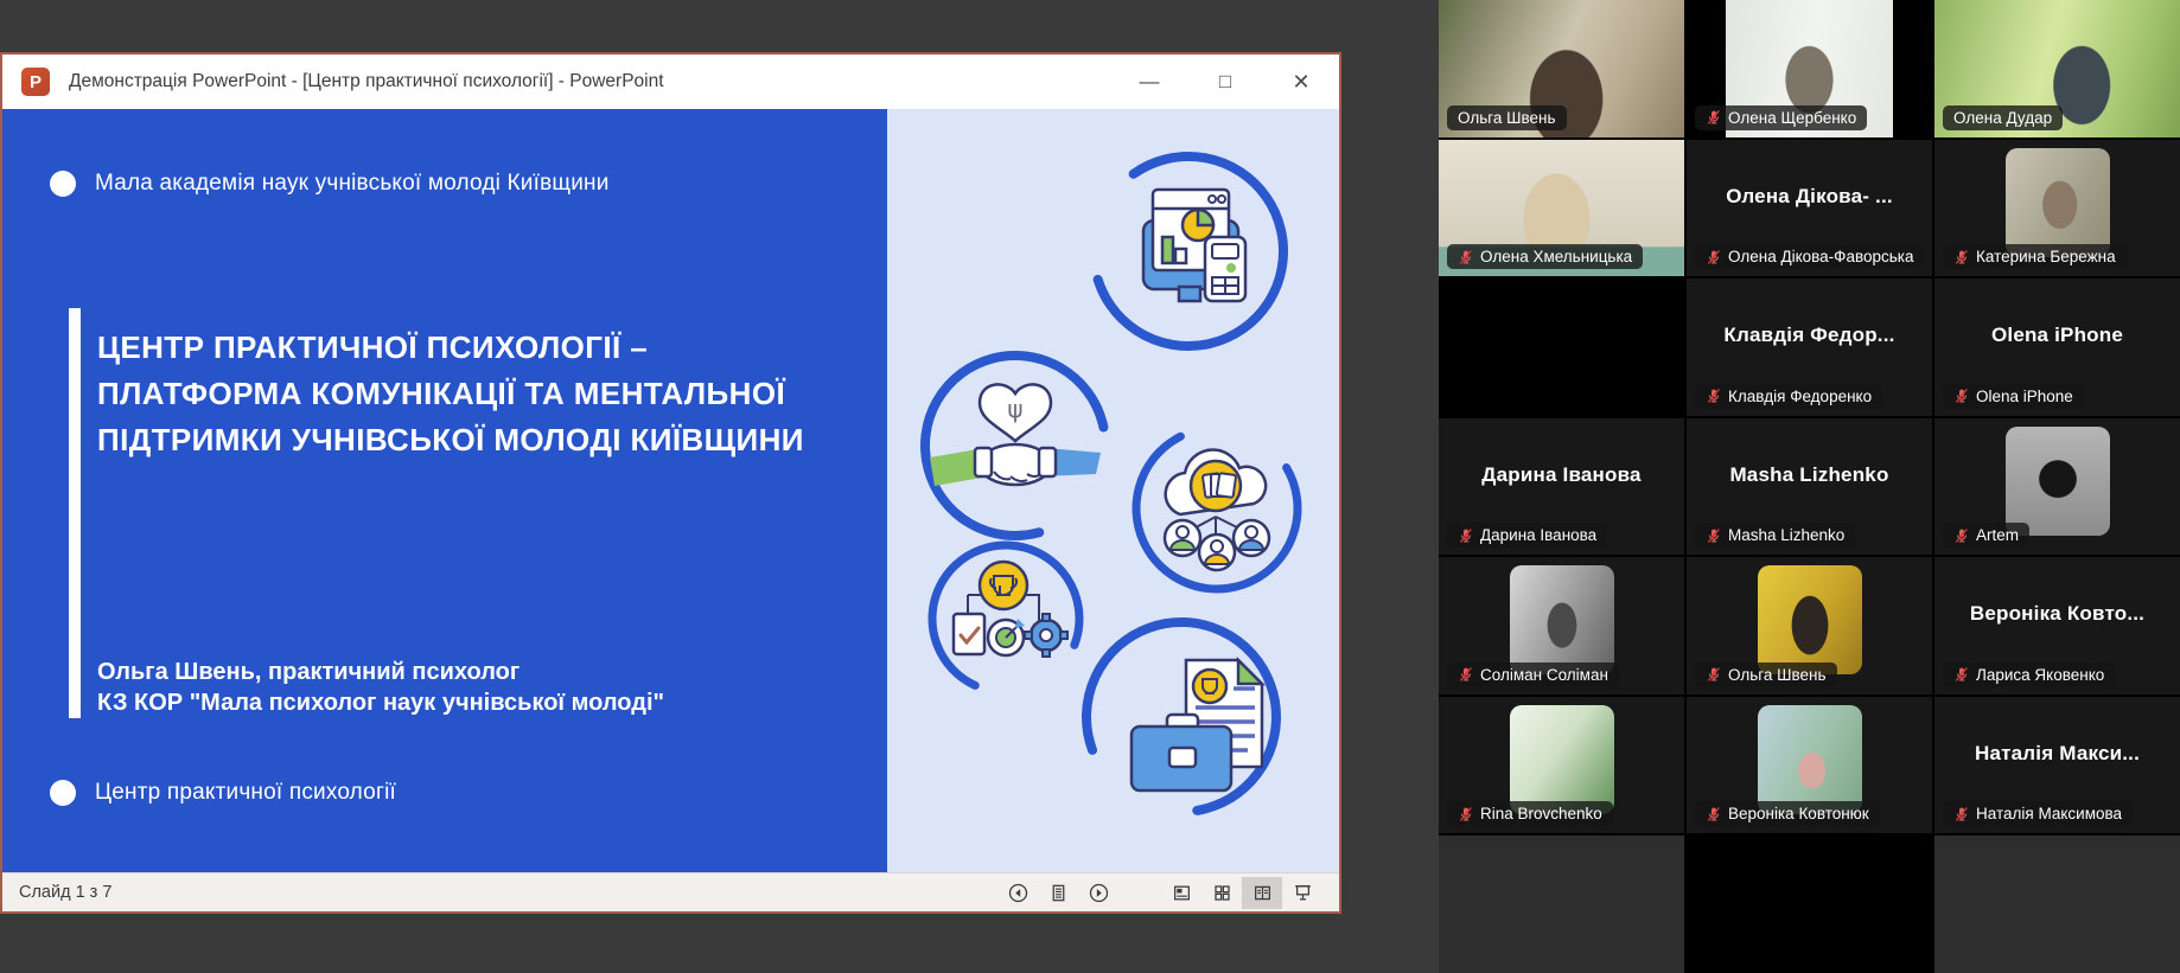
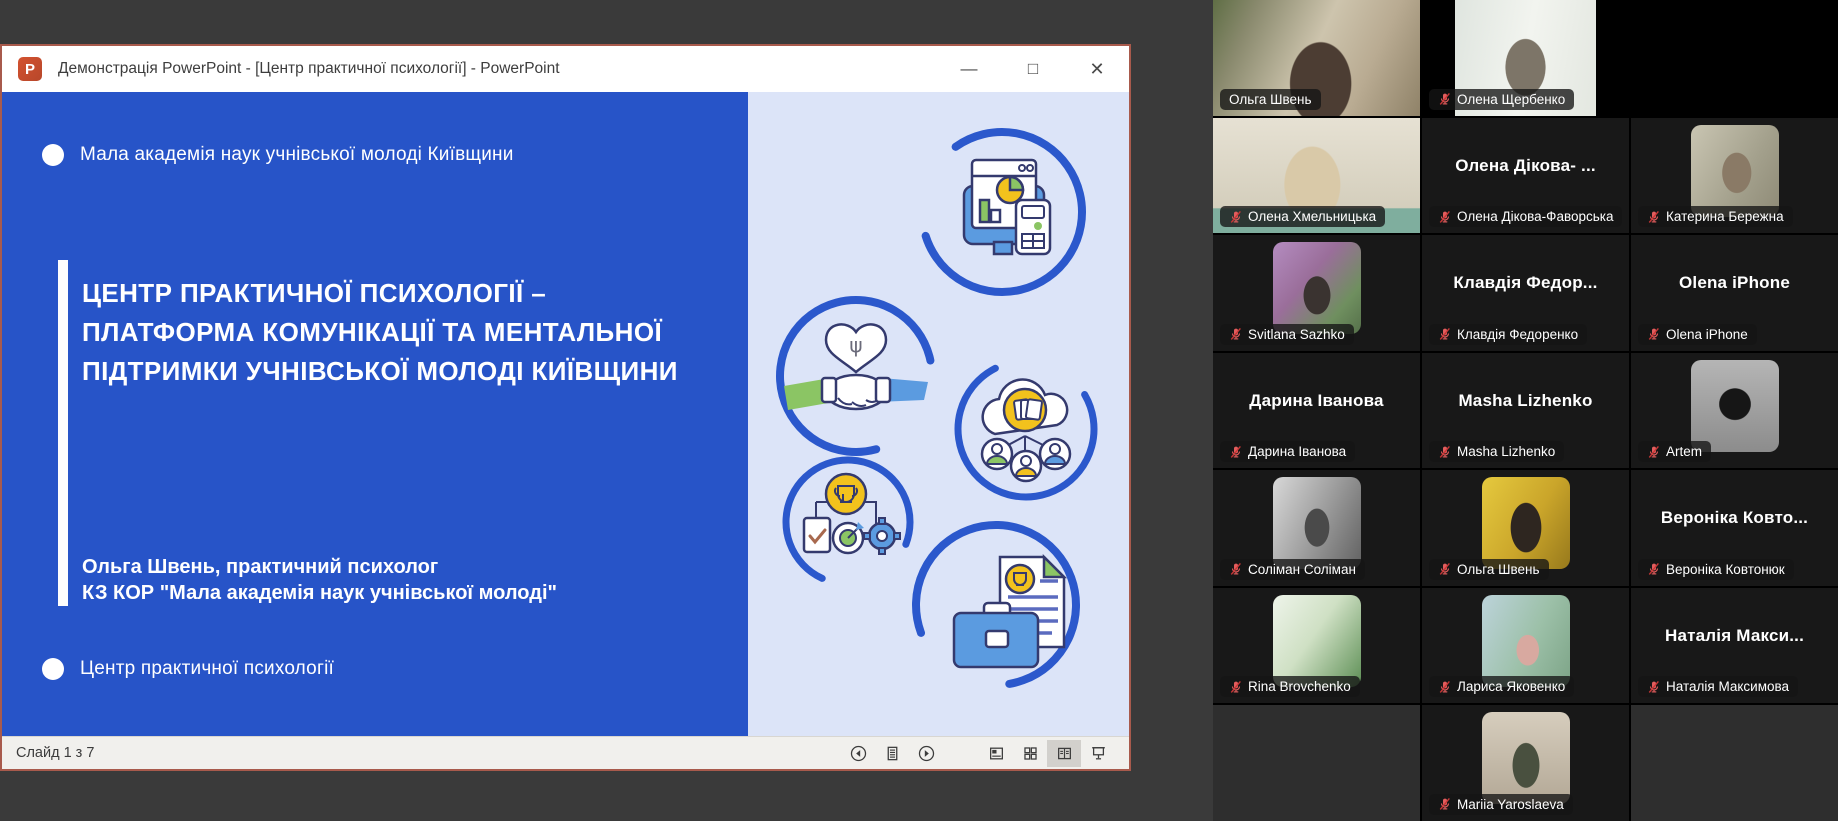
  P
  Демонстрація PowerPoint - [Центр практичної психології] - PowerPoint
  —
  □
  ✕
  Мала академія наук учнівської молоді Київщини
  ЦЕНТР ПРАКТИЧНОЇ ПСИХОЛОГІЇ –
  ПЛАТФОРМА КОМУНІКАЦІЇ ТА МЕНТАЛЬНОЇ
  ПІДТРИМКИ УЧНІВСЬКОЇ МОЛОДІ КИЇВЩИНИ
  Ольга Швень, практичний психолог
- КЗ КОР "Мала психолог наук учнівської молоді"
+ КЗ КОР "Мала академія наук учнівської молоді"
  Центр практичної психології
  ψ
  Слайд 1 з 7
  Ольга Швень
  Олена Щербенко
- Олена Дудар
  Олена Хмельницька
  Олена Дікова- ...
  Олена Дікова-Фаворська
  Катерина Бережна
+ Svitlana Sazhko
  Клавдія Федор...
  Клавдія Федоренко
  Olena iPhone
  Olena iPhone
  Дарина Іванова
  Дарина Іванова
  Masha Lizhenko
  Masha Lizhenko
  Artem
  Соліман Соліман
  Ольга Швень
  Вероніка Ковто...
- Лариса Яковенко
+ Вероніка Ковтонюк
  Rina Brovchenko
- Вероніка Ковтонюк
+ Лариса Яковенко
  Наталія Макси...
  Наталія Максимова
+ Mariia Yaroslaeva
